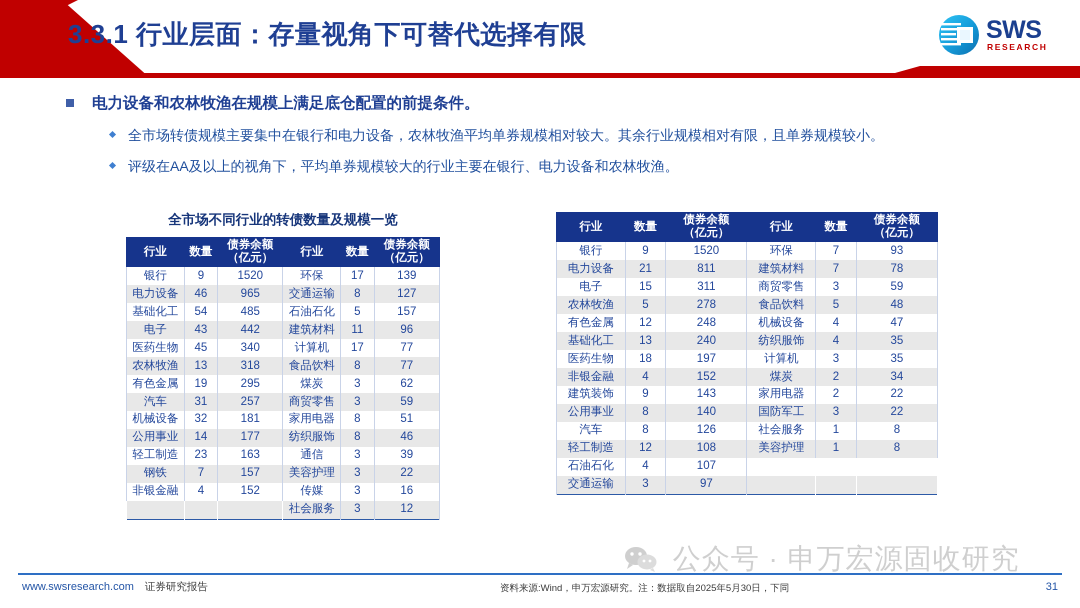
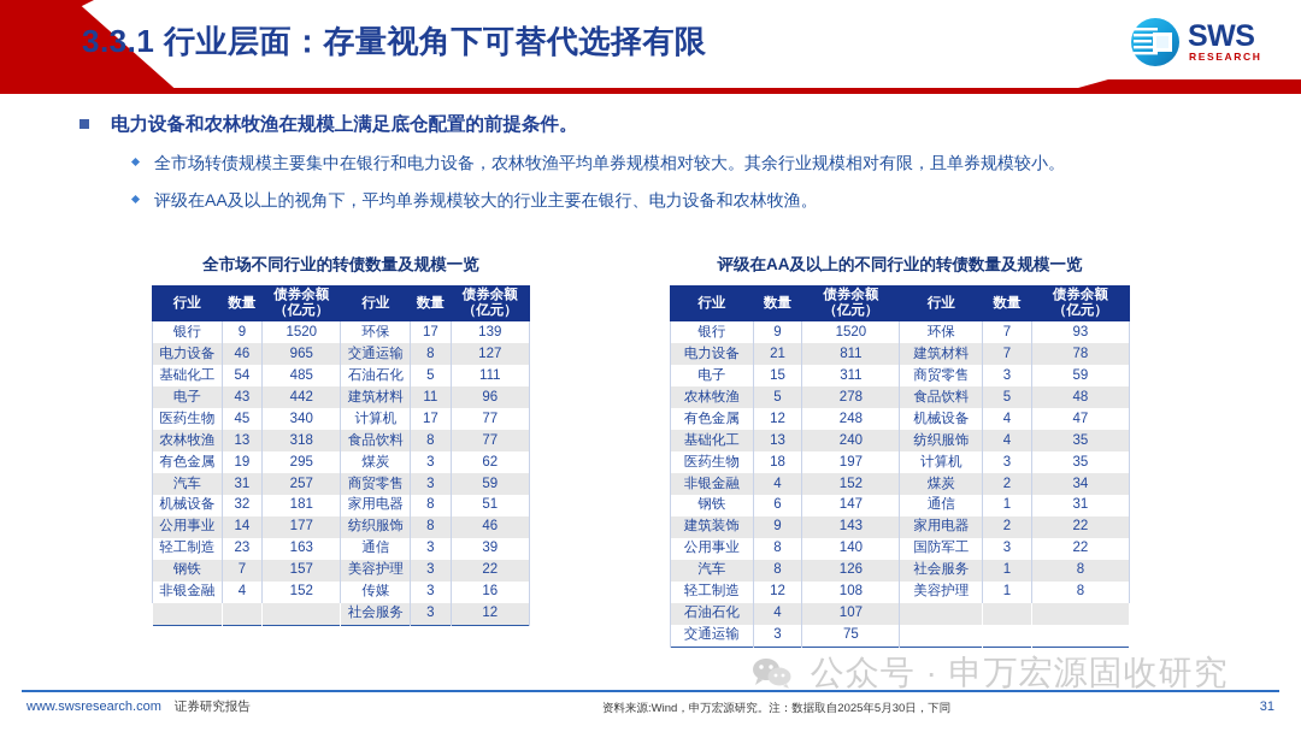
  3.3.1 行业层面：存量视角下可替代选择有限
  SWS
  RESEARCH
  电力设备和农林牧渔在规模上满足底仓配置的前提条件。
  全市场转债规模主要集中在银行和电力设备，农林牧渔平均单券规模相对较大。其余行业规模相对有限，且单券规模较小。
  评级在AA及以上的视角下，平均单券规模较大的行业主要在银行、电力设备和农林牧渔。
  全市场不同行业的转债数量及规模一览
  行业	数量	债券余额（亿元）	行业	数量	债券余额（亿元）
  银行	9	1520	环保	17	139
  电力设备	46	965	交通运输	8	127
- 基础化工	54	485	石油石化	5	157
+ 基础化工	54	485	石油石化	5	111
  电子	43	442	建筑材料	11	96
  医药生物	45	340	计算机	17	77
  农林牧渔	13	318	食品饮料	8	77
  有色金属	19	295	煤炭	3	62
  汽车	31	257	商贸零售	3	59
  机械设备	32	181	家用电器	8	51
  公用事业	14	177	纺织服饰	8	46
  轻工制造	23	163	通信	3	39
  钢铁	7	157	美容护理	3	22
  非银金融	4	152	传媒	3	16
  			社会服务	3	12
+ 评级在AA及以上的不同行业的转债数量及规模一览
  行业	数量	债券余额（亿元）	行业	数量	债券余额（亿元）
  银行	9	1520	环保	7	93
  电力设备	21	811	建筑材料	7	78
  电子	15	311	商贸零售	3	59
  农林牧渔	5	278	食品饮料	5	48
  有色金属	12	248	机械设备	4	47
  基础化工	13	240	纺织服饰	4	35
  医药生物	18	197	计算机	3	35
  非银金融	4	152	煤炭	2	34
+ 钢铁	6	147	通信	1	31
  建筑装饰	9	143	家用电器	2	22
  公用事业	8	140	国防军工	3	22
  汽车	8	126	社会服务	1	8
  轻工制造	12	108	美容护理	1	8
  石油石化	4	107
- 交通运输	3	97
+ 交通运输	3	75
  公众号 · 申万宏源固收研究
  www.swsresearch.com 证券研究报告
  资料来源:Wind，申万宏源研究。注：数据取自2025年5月30日，下同
  31
